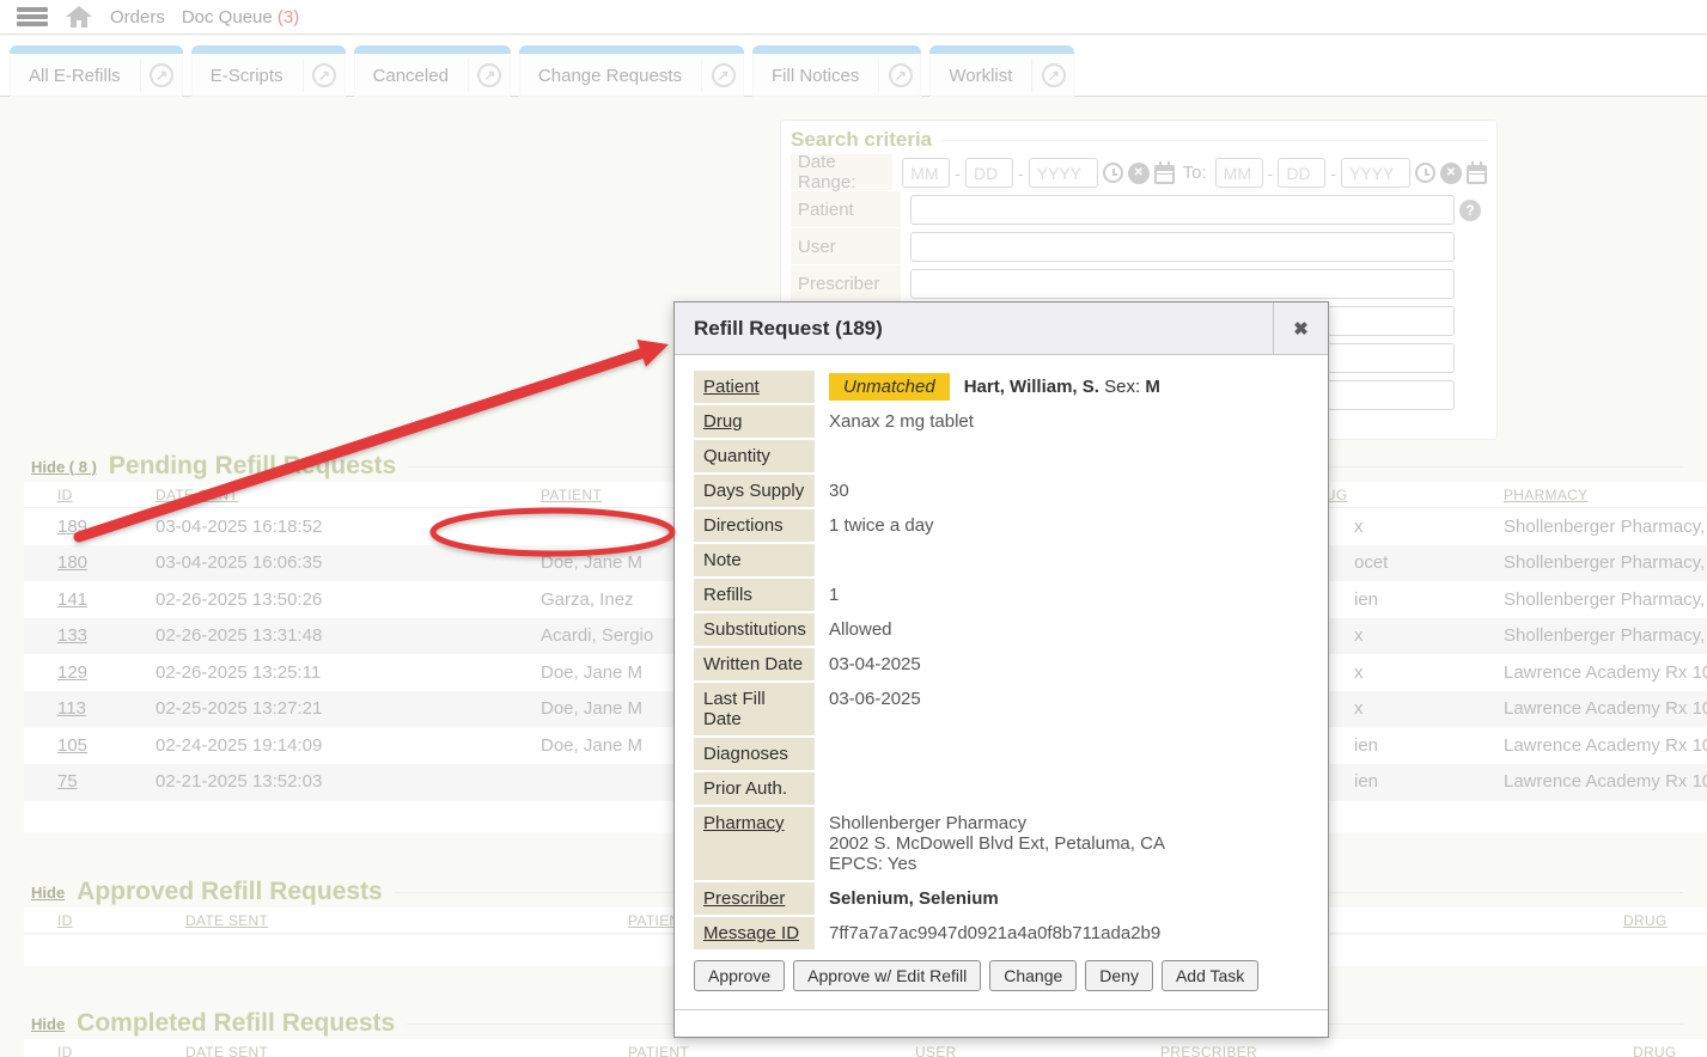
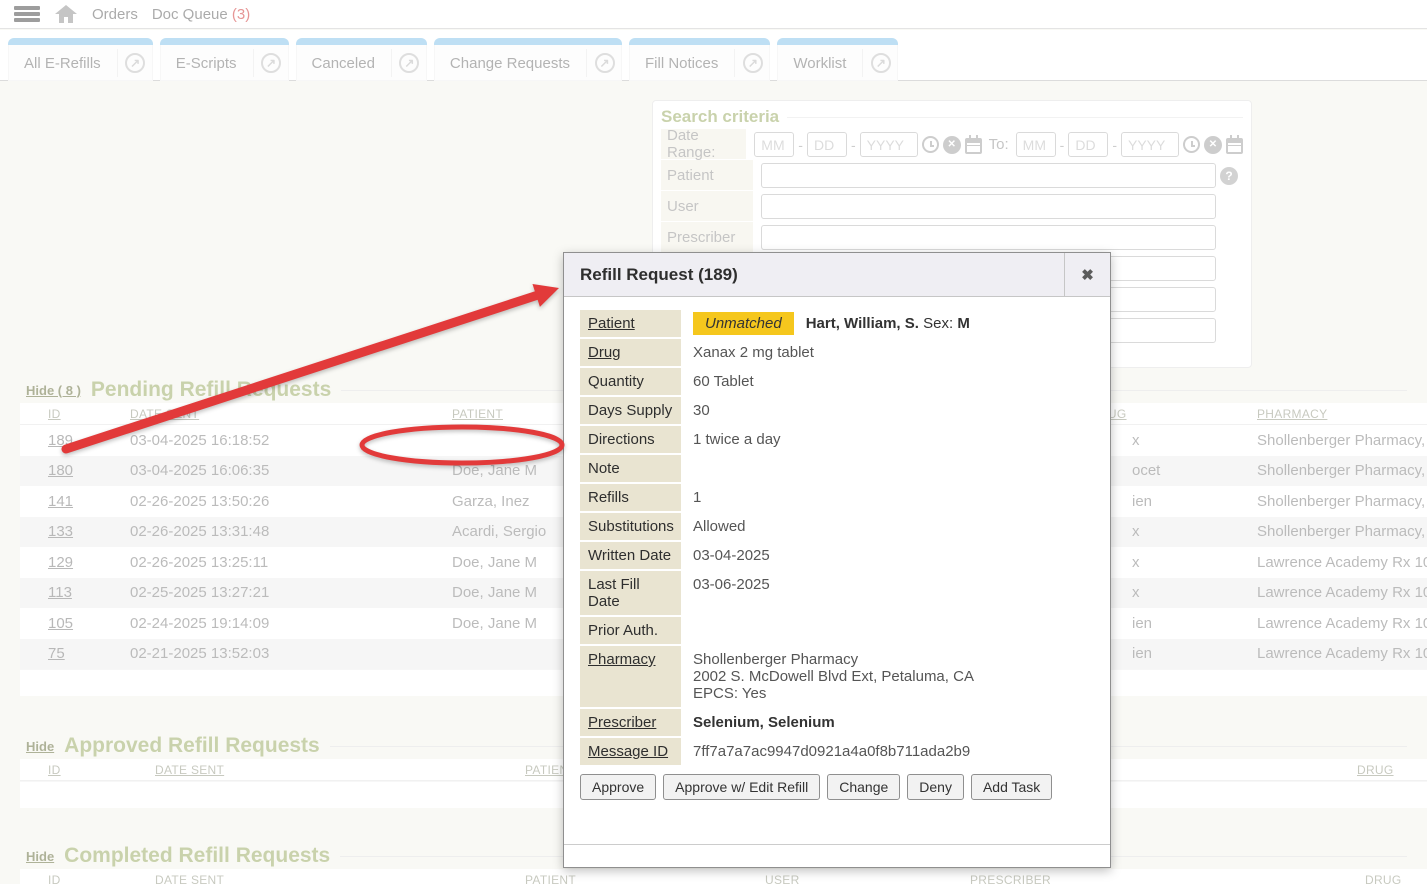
  Orders
  Doc Queue (3)
  All E-Refills
  ↗
  E-Scripts
  ↗
  Canceled
  ↗
  Change Requests
  ↗
  Fill Notices
  ↗
  Worklist
  ↗
  Search criteria
  Date Range:
  MM
  -
  DD
  -
  YYYY
  ✕
  To:
  MM
  -
  DD
  -
  YYYY
  ✕
  Patient
  ?
  User
  Prescriber
  Hide ( 8 )
  Pending Refillquests
  ID
  PATIENT
  PHARMACY
  189
  03-04-2025 16:18:52
  x
  Shollenberger Pharmacy,
  180
  03-04-2025 16:06:35
  Doe, Jane M
  ocet
  Shollenberger Pharmacy,
  141
  02-26-2025 13:50:26
  Garza, Inez
  ien
  Shollenberger Pharmacy,
  133
  02-26-2025 13:31:48
  Acardi, Sergio
  x
  Shollenberger Pharmacy,
  129
  02-26-2025 13:25:11
  Doe, Jane M
  x
  Lawrence Academy Rx 1
  113
  02-25-2025 13:27:21
  Doe, Jane M
  x
  Lawrence Academy Rx 1
  105
  02-24-2025 19:14:09
  Doe, Jane M
  ien
  Lawrence Academy Rx 1
  75
  02-21-2025 13:52:03
  ien
  Lawrence Academy Rx 1
  Hide
  Approved Refill Requests
  ID
  DATE SENT
  PATIE
  DRUG
  Hide
  Completed Refill Requests
  ID
  DATE SENT
  PATIENT
  USER
  PRESCRIBER
  DRUG
  Refill Request (189)
  ✖
  Patient
  Unmatched
  Hart, William, S. Sex: M
  Drug
  Xanax 2 mg tablet
  Quantity
+ 60 Tablet
  Days Supply
  30
  Directions
  1 twice a day
  Note
  Refills
  1
  Substitutions
  Allowed
  Written Date
  03-04-2025
  Last Fill Date
  03-06-2025
- Diagnoses
  Prior Auth.
  Pharmacy
  Shollenberger Pharmacy
  2002 S. McDowell Blvd Ext, Petaluma, CA
  EPCS: Yes
  Prescriber
  Selenium, Selenium
  Message ID
  7ff7a7a7ac9947d0921a4a0f8b711ada2b9
  Approve
  Approve w/ Edit Refill
  Change
  Deny
  Add Task
